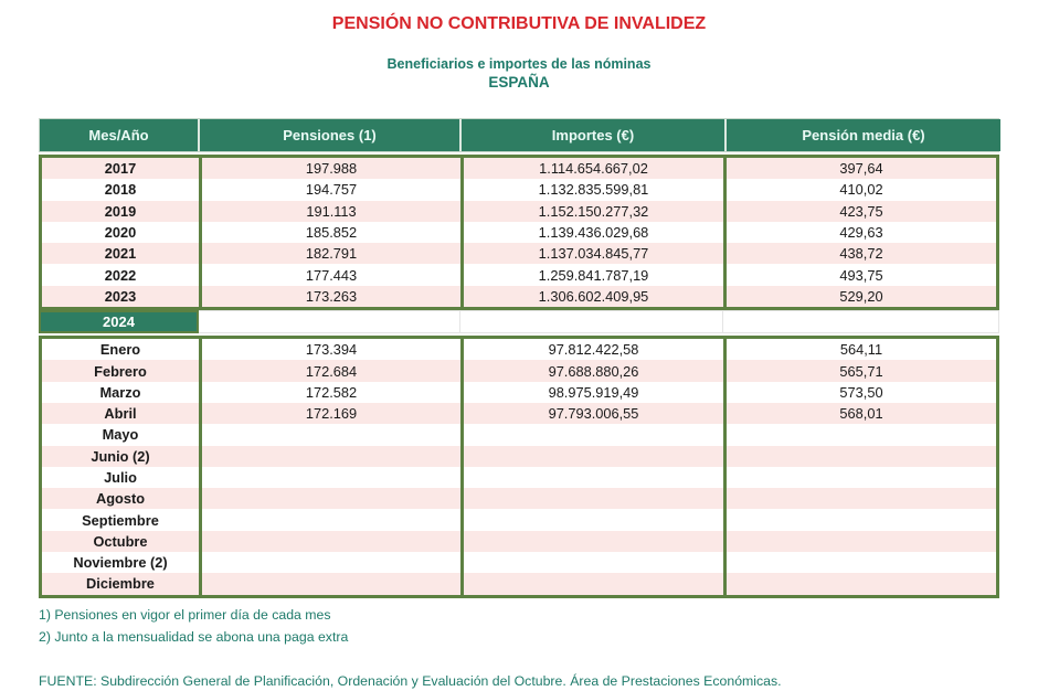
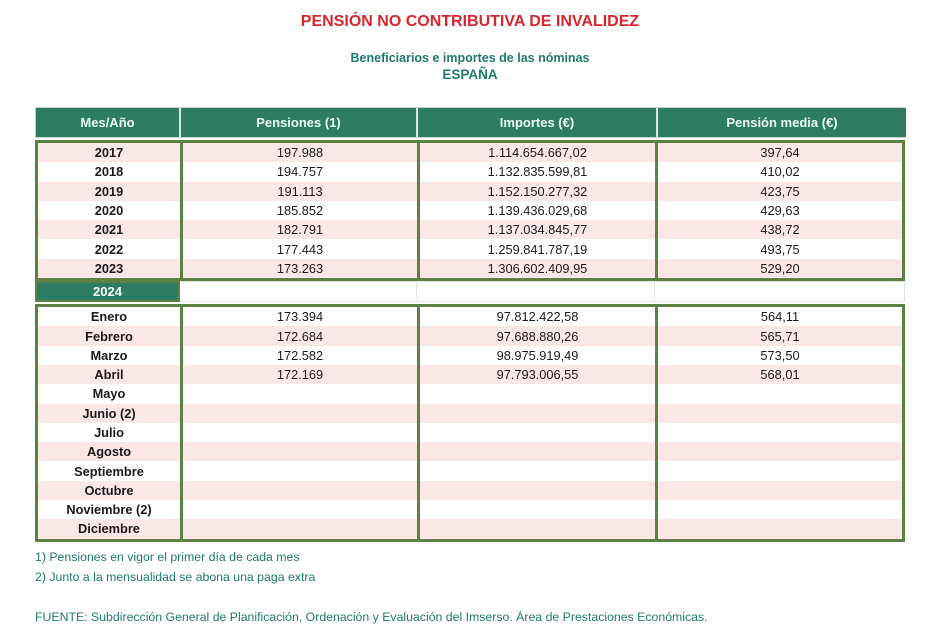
  PENSIÓN NO CONTRIBUTIVA DE INVALIDEZ
  Beneficiarios e importes de las nóminas
  ESPAÑA
  Mes/Año
  Pensiones (1)
  Importes (€)
  Pensión media (€)
  2017
  197.988
  1.114.654.667,02
  397,64
  2018
  194.757
  1.132.835.599,81
  410,02
  2019
  191.113
  1.152.150.277,32
  423,75
  2020
  185.852
  1.139.436.029,68
  429,63
  2021
  182.791
  1.137.034.845,77
  438,72
  2022
  177.443
  1.259.841.787,19
  493,75
  2023
  173.263
  1.306.602.409,95
  529,20
  2024
  Enero
  173.394
  97.812.422,58
  564,11
  Febrero
  172.684
  97.688.880,26
  565,71
  Marzo
  172.582
  98.975.919,49
  573,50
  Abril
  172.169
  97.793.006,55
  568,01
  Mayo
  Junio (2)
  Julio
  Agosto
  Septiembre
  Octubre
  Noviembre (2)
  Diciembre
  1) Pensiones en vigor el primer día de cada mes
  2) Junto a la mensualidad se abona una paga extra
- FUENTE: Subdirección General de Planificación, Ordenación y Evaluación del Octubre. Área de Prestaciones Económicas.
+ FUENTE: Subdirección General de Planificación, Ordenación y Evaluación del Imserso. Área de Prestaciones Económicas.
